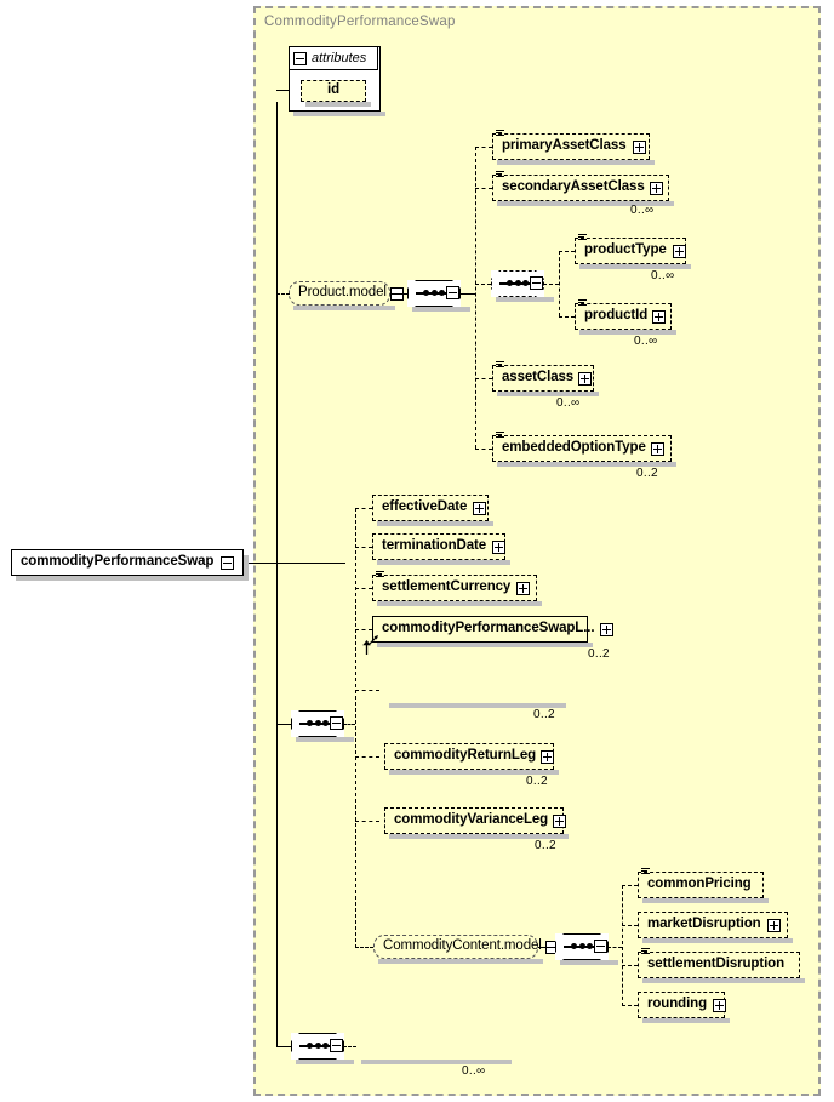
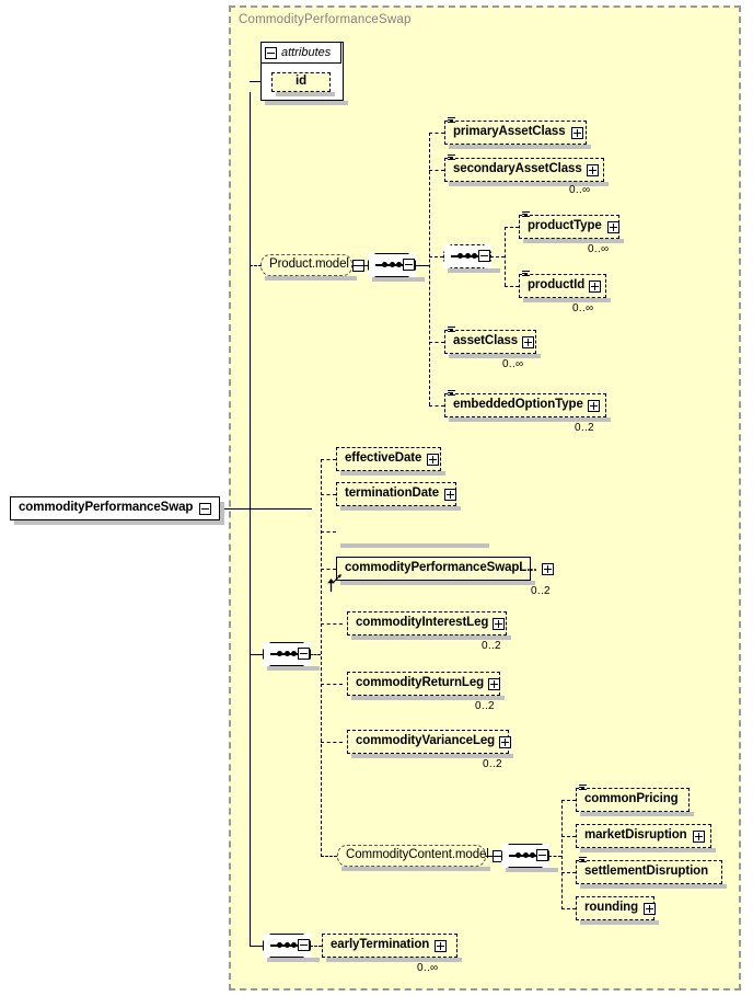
  CommodityPerformanceSwap
  commodityPerformanceSwap
  attributes
  id
  Product.model
  primaryAssetClass
  secondaryAssetClass
  0..∞
  productType
  0..∞
  productId
  0..∞
  assetClass
  0..∞
  embeddedOptionType
  0..2
  effectiveDate
  terminationDate
- settlementCurrency
  commodityPerformanceSwapL...
  0..2
+ commodityInterestLeg
  0..2
  commodityReturnLeg
  0..2
  commodityVarianceLeg
  0..2
  CommodityContent.mode
  commonPricing
  marketDisruption
  settlementDisruption
  rounding
+ earlyTermination
  0..∞
